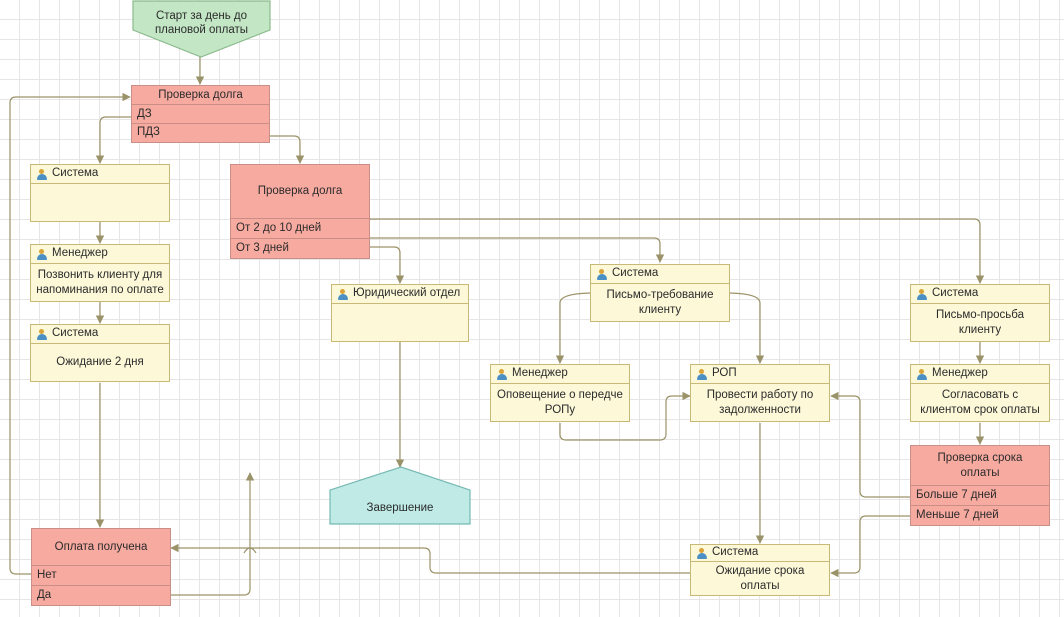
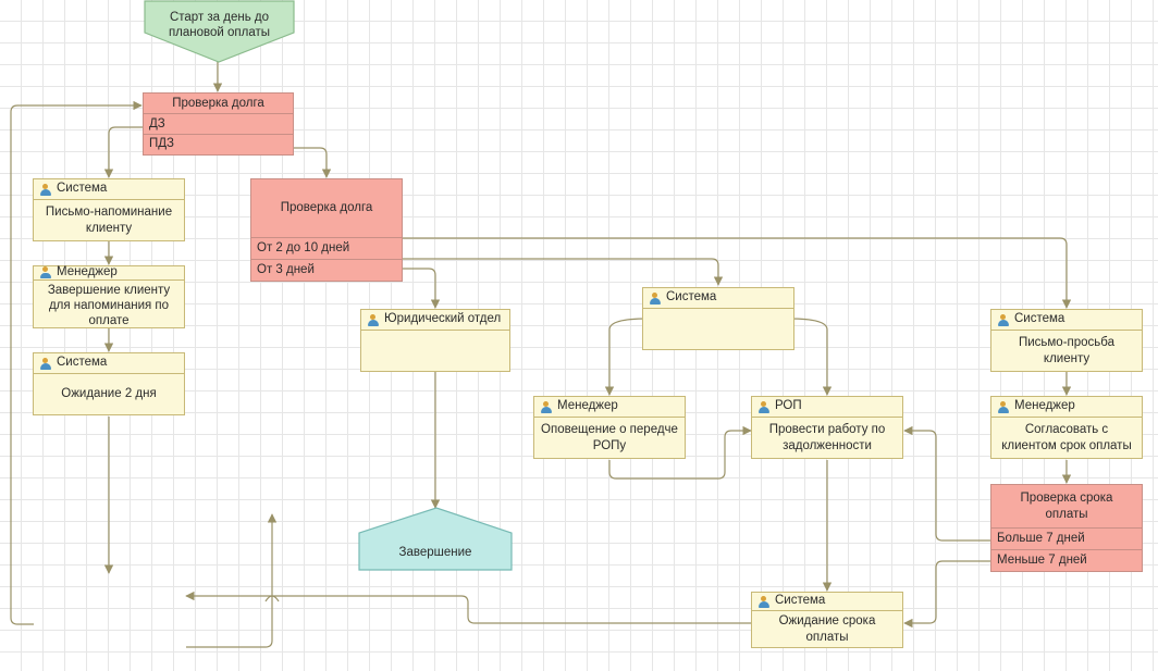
  Старт за день до плановой оплаты
  Проверка долга
  ДЗ
  ПДЗ
  Система
+ Письмо-напоминание клиенту
  Менеджер
- Позвонить клиенту для напоминания по оплате
+ Завершение клиенту для напоминания по оплате
  Система
  Ожидание 2 дня
  Проверка долга
  От 2 до 10 дней
  От 3 дней
  Юридический отдел
  Система
- Письмо-требование клиенту
  Менеджер
  Оповещение о передче РОПу
  РОП
  Провести работу по задолженности
  Система
  Письмо-просьба клиенту
  Менеджер
  Согласовать с клиентом срок оплаты
  Проверка срока оплаты
  Больше 7 дней
  Меньше 7 дней
  Система
  Ожидание срока оплаты
- Оплата получена
- Нет
- Да
  Завершение
